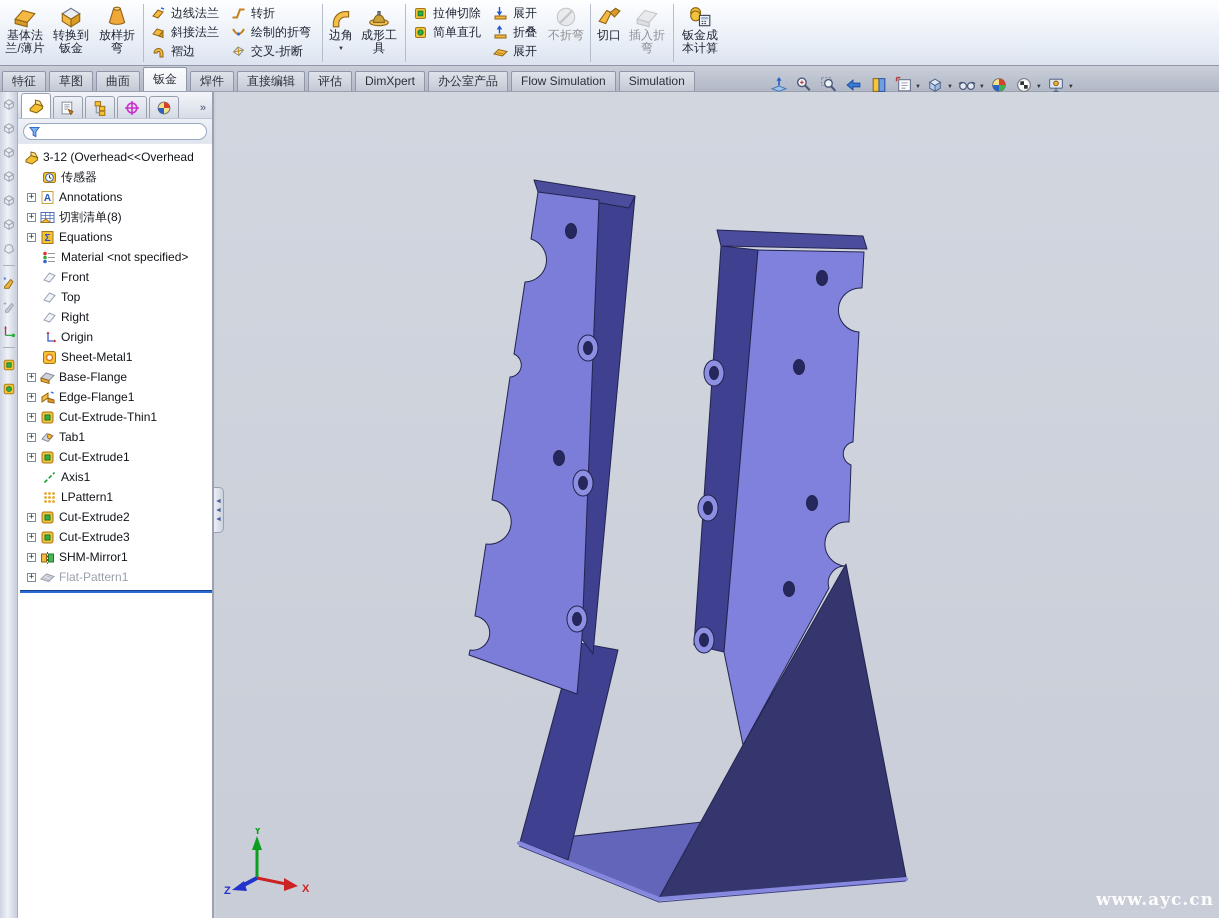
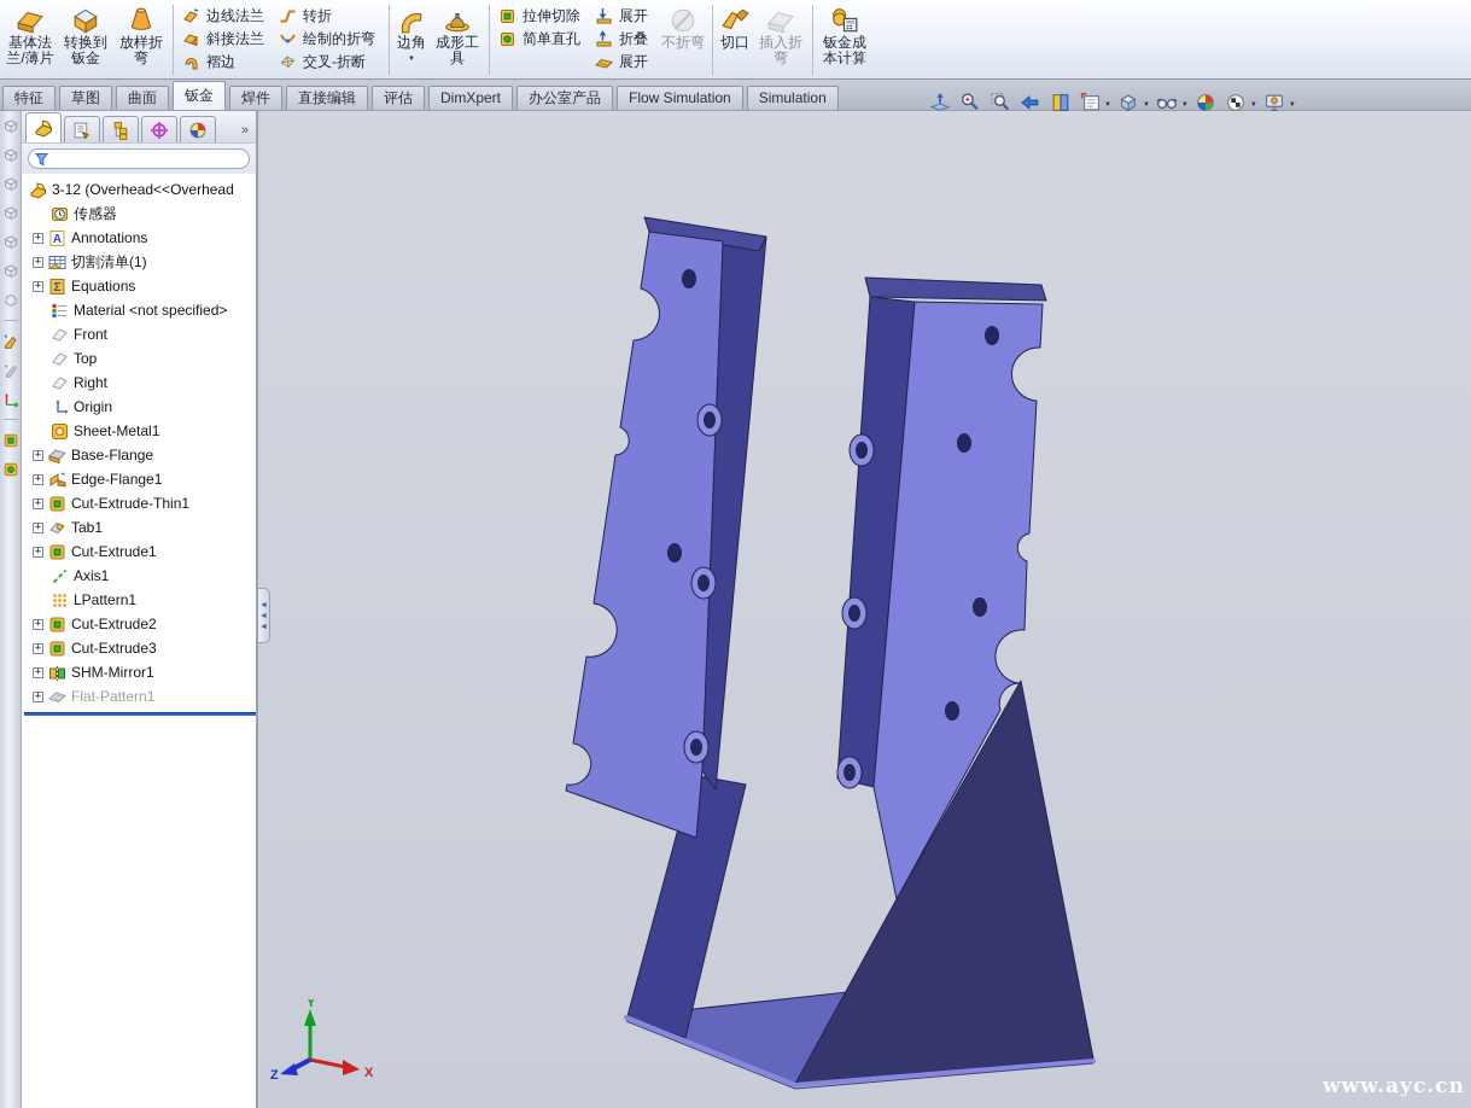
  基体法兰/薄片
  转换到钣金
  放样折弯
  边线法兰
  斜接法兰
  褶边
  转折
  绘制的折弯
  交叉-折断
  边角
  成形工具
  拉伸切除
  简单直孔
  展开
  折叠
  展开
  不折弯
  切口
  插入折弯
  钣金成本计算
  特征
  草图
  曲面
  钣金
  焊件
  直接编辑
  评估
  DimXpert
  办公室产品
  Flow Simulation
  Simulation
  »
  3-12 (Overhead<<Overhead
  传感器
  +
  A
  Annotations
  +
- 切割清单(8)
+ 切割清单(1)
  +
  Σ
  Equations
  Material <not specified>
  Front
  Top
  Right
  Origin
  Sheet-Metal1
  +
  Base-Flange
  +
  Edge-Flange1
  +
  Cut-Extrude-Thin1
  +
  Tab1
  +
  Cut-Extrude1
  Axis1
  LPattern1
  +
  Cut-Extrude2
  +
  Cut-Extrude3
  +
  SHM-Mirror1
  +
  Flat-Pattern1
  Y
  X
  Z
  www.ayc.cn
